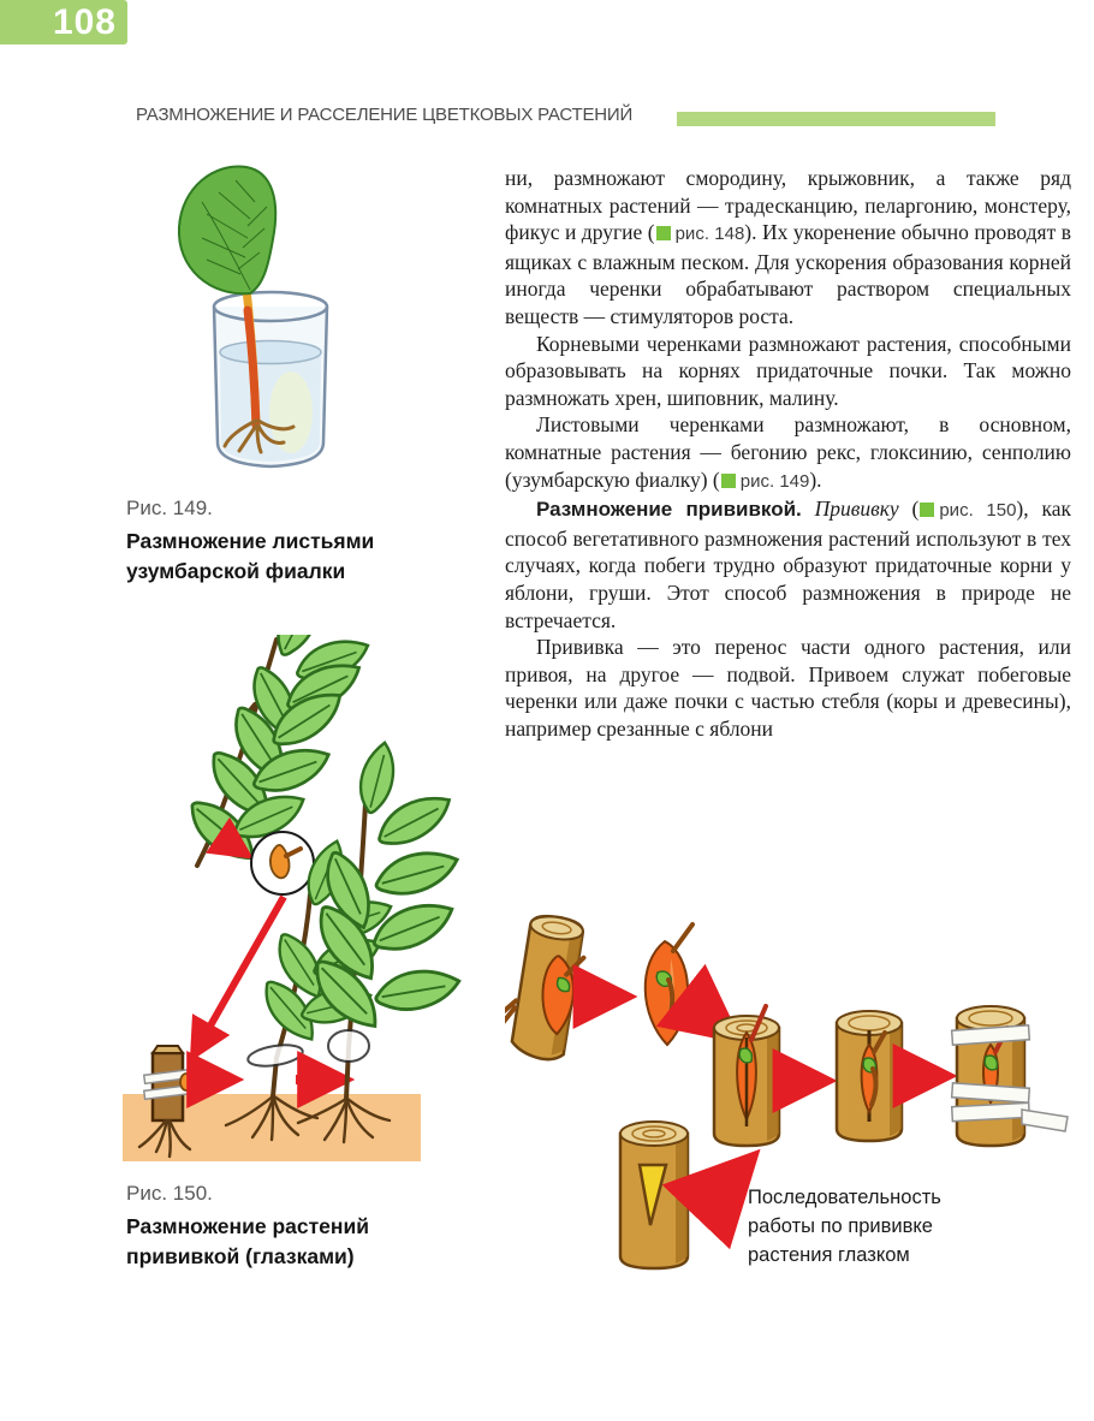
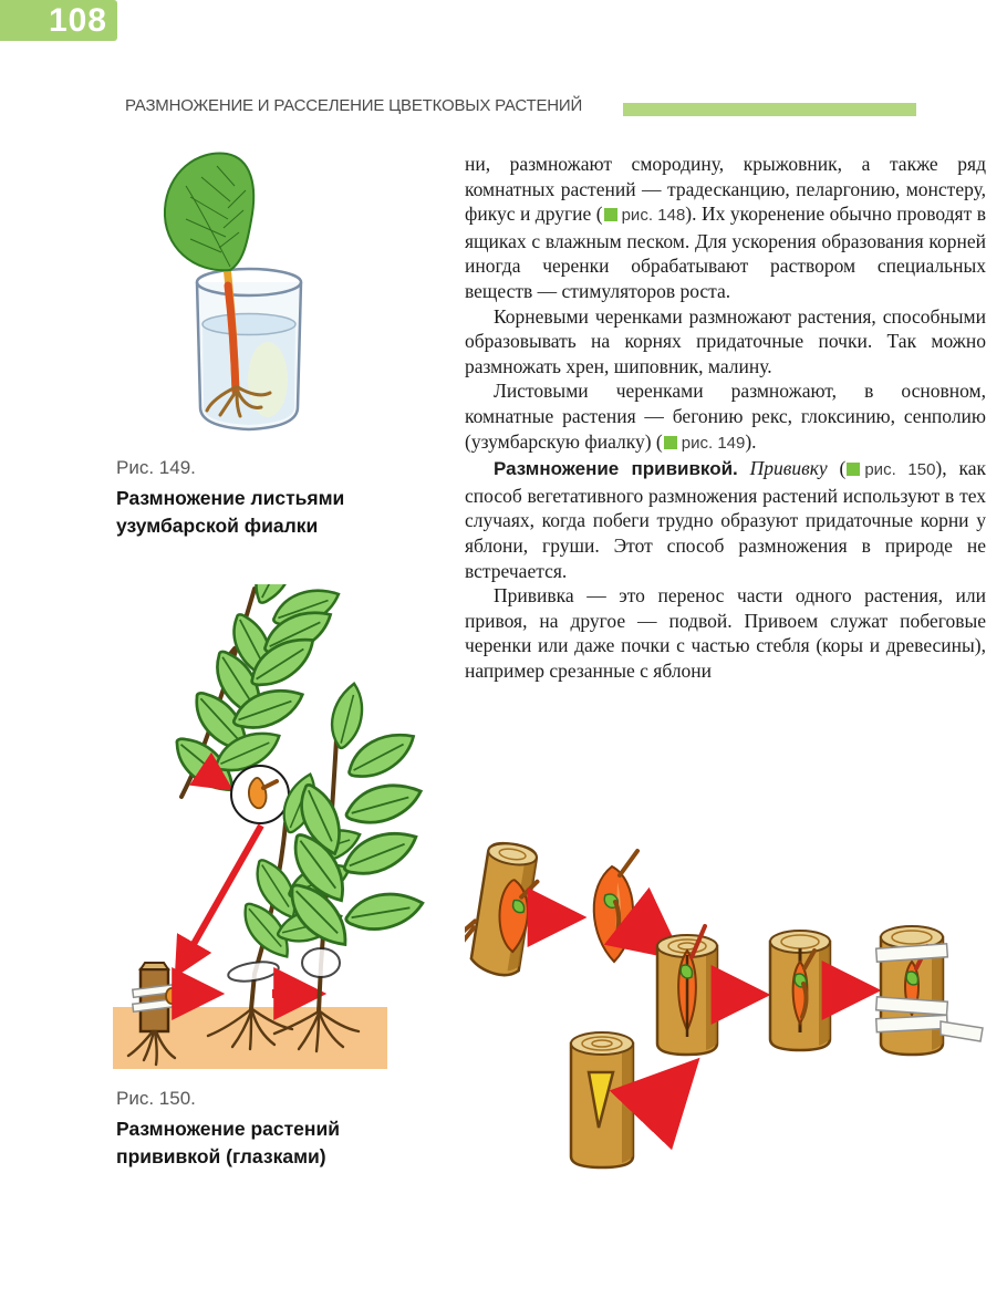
  108
  РАЗМНОЖЕНИЕ И РАССЕЛЕНИЕ ЦВЕТКОВЫХ РАСТЕНИЙ
  Рис. 149.
  Размножение листьями узумбарской фиалки
  Рис. 150.
  Размножение растений прививкой (глазками)
  ни, размножают смородину, крыжовник, а также ряд комнатных растений — традесканцию, пеларгонию, монстеру, фикус и другие ( рис. 148). Их укоренение обычно проводят в ящиках с влажным песком. Для ускорения образования корней иногда черенки обрабатывают раствором специальных веществ — стимуляторов роста.
  Корневыми черенками размножают растения, способными образовывать на корнях придаточные почки. Так можно размножать хрен, шиповник, малину.
  Листовыми черенками размножают, в основном, комнатные растения — бегонию рекс, глоксинию, сенполию (узумбарскую фиалку) ( рис. 149).
  Размножение прививкой. Прививку ( рис. 150), как способ вегетативного размножения растений используют в тех случаях, когда побеги трудно образуют придаточные корни у яблони, груши. Этот способ размножения в природе не встречается.
  Прививка — это перенос части одного растения, или привоя, на другое — подвой. Привоем служат побеговые черенки или даже почки с частью стебля (коры и древесины), например срезанные с яблони
- Последовательность работы по прививке растения глазком
